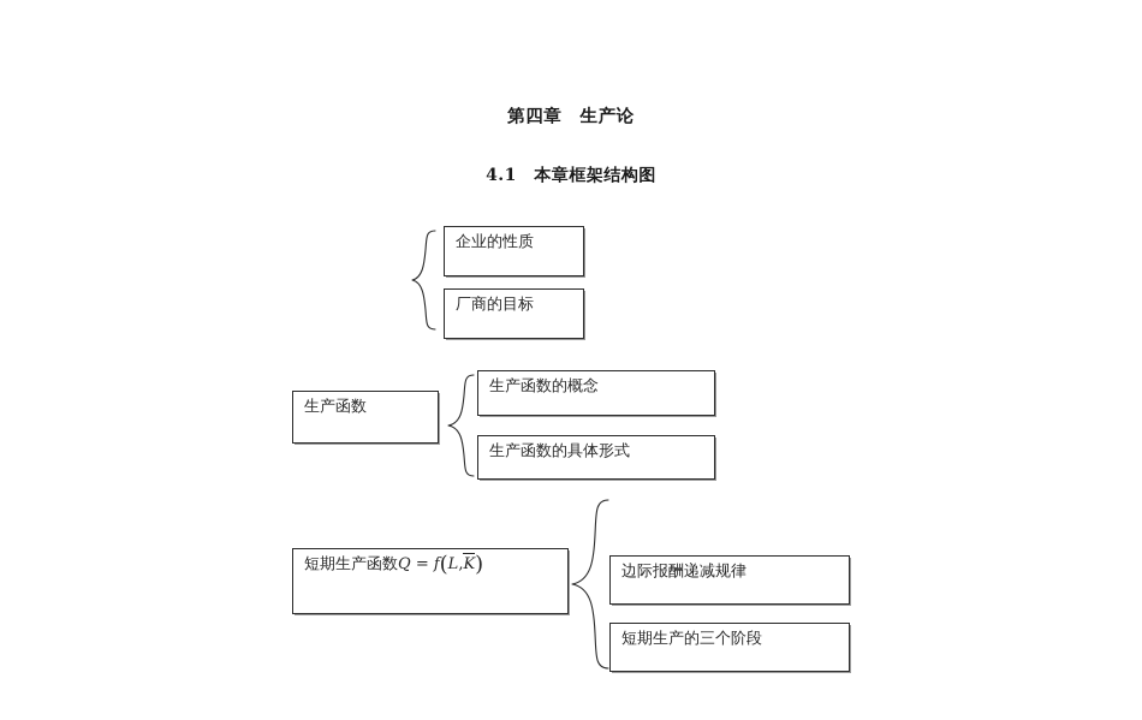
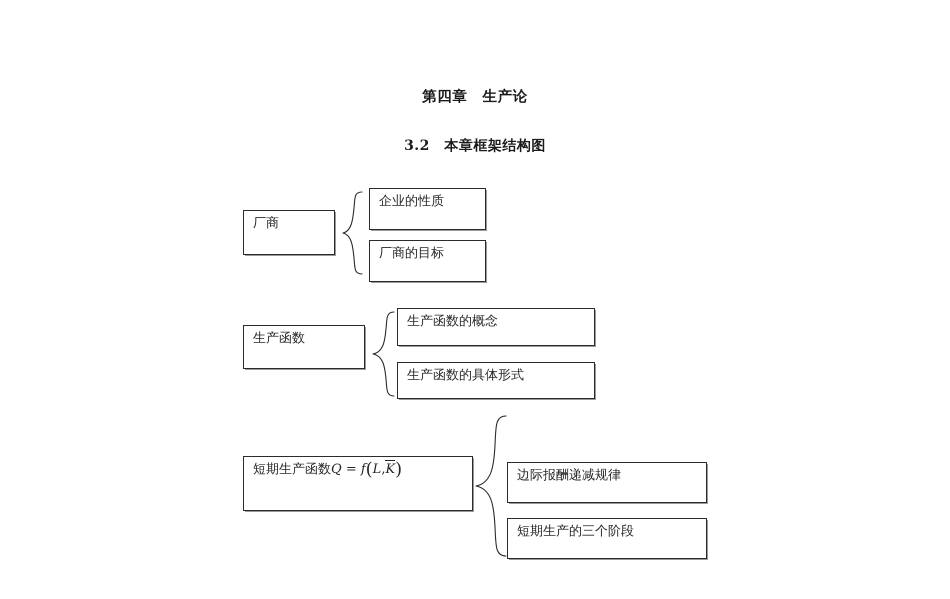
  第四章 生产论
- 4.1 本章框架结构图
+ 3.2 本章框架结构图
+ 厂商
  企业的性质
  厂商的目标
  生产函数
  生产函数的概念
  生产函数的具体形式
  短期生产函数Q = f(L,K)
  边际报酬递减规律
  短期生产的三个阶段
